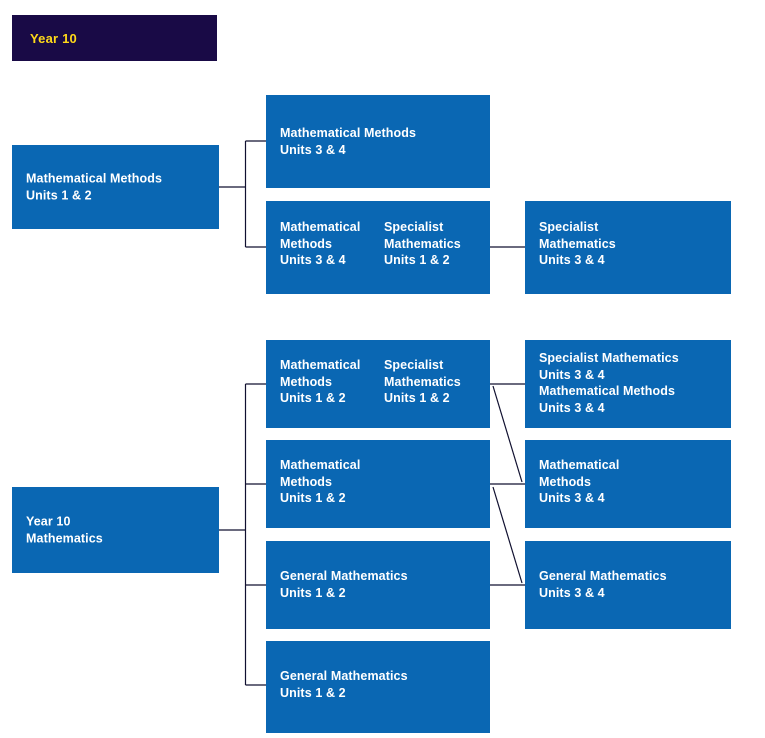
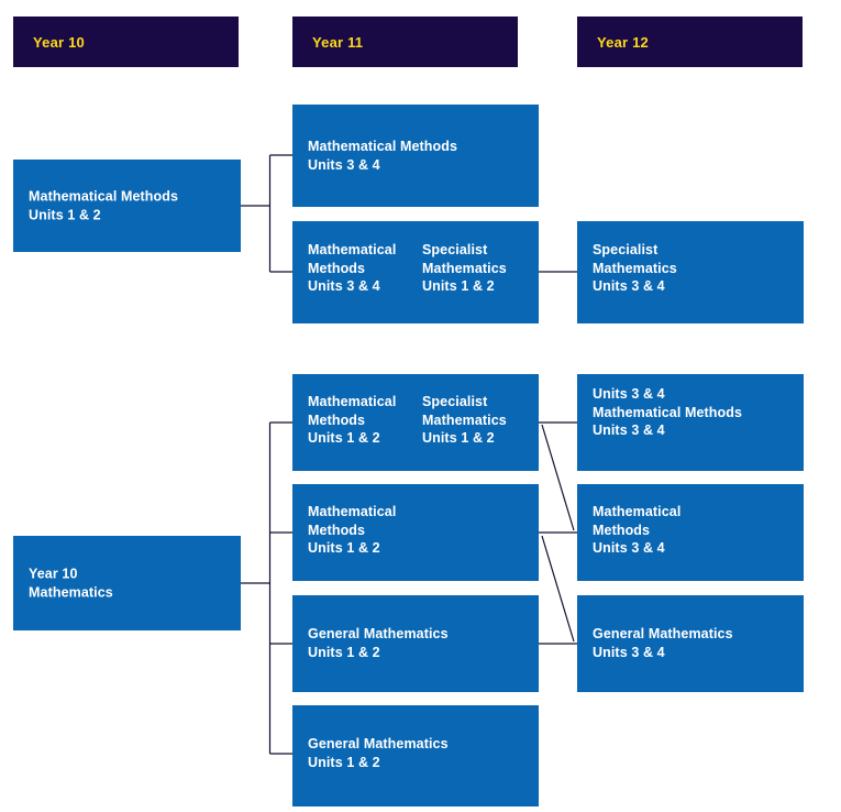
  Year 10
+ Year 11
+ Year 12
  Mathematical Methods
  Units 1 & 2
  Mathematical Methods
  Units 3 & 4
  Mathematical
  Methods
  Units 3 & 4
  Specialist
  Mathematics
  Units 1 & 2
  Specialist
  Mathematics
  Units 3 & 4
  Year 10
  Mathematics
  Mathematical
  Methods
  Units 1 & 2
  Specialist
  Mathematics
  Units 1 & 2
  Mathematical
  Methods
  Units 1 & 2
  General Mathematics
  Units 1 & 2
  General Mathematics
  Units 1 & 2
- Specialist Mathematics
  Units 3 & 4
  Mathematical Methods
  Units 3 & 4
  Mathematical
  Methods
  Units 3 & 4
  General Mathematics
  Units 3 & 4
